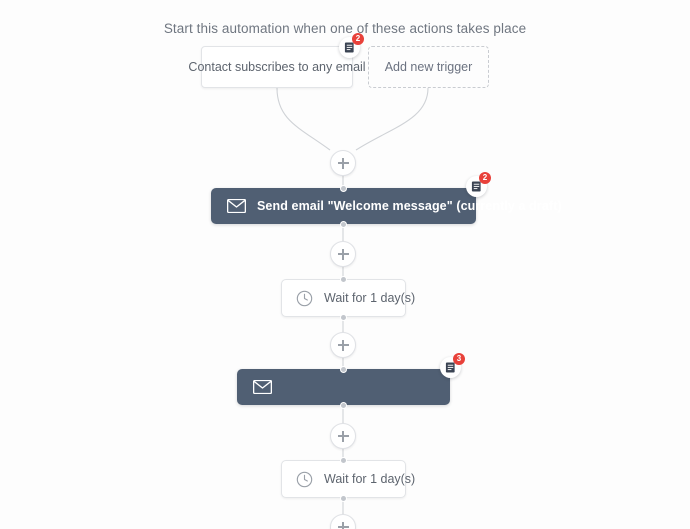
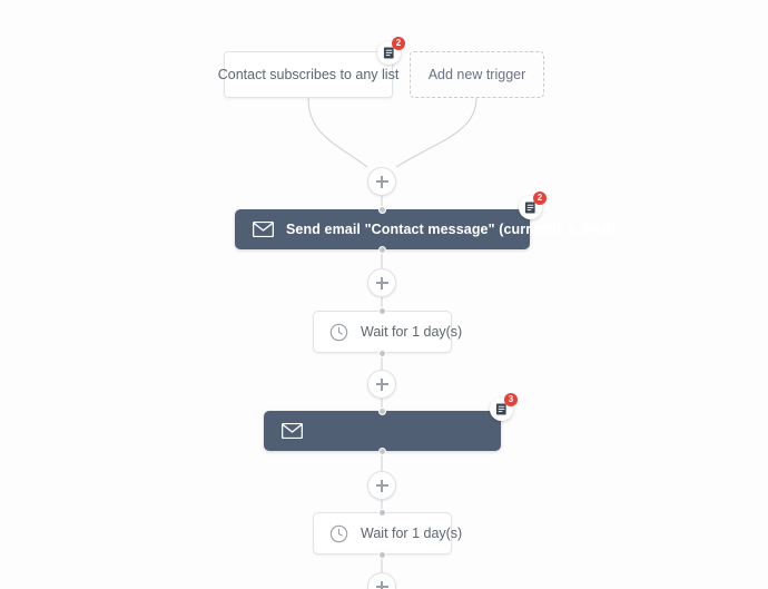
- Start this automation when one of these actions takes place
- Contact subscribes to any email
+ Contact subscribes to any list
  2
  Add new trigger
- Send email "Welcome message" (currently a draft)
+ Send email "Contact message" (currently a draft)
  2
  Wait for 1 day(s)
  3
  Wait for 1 day(s)
